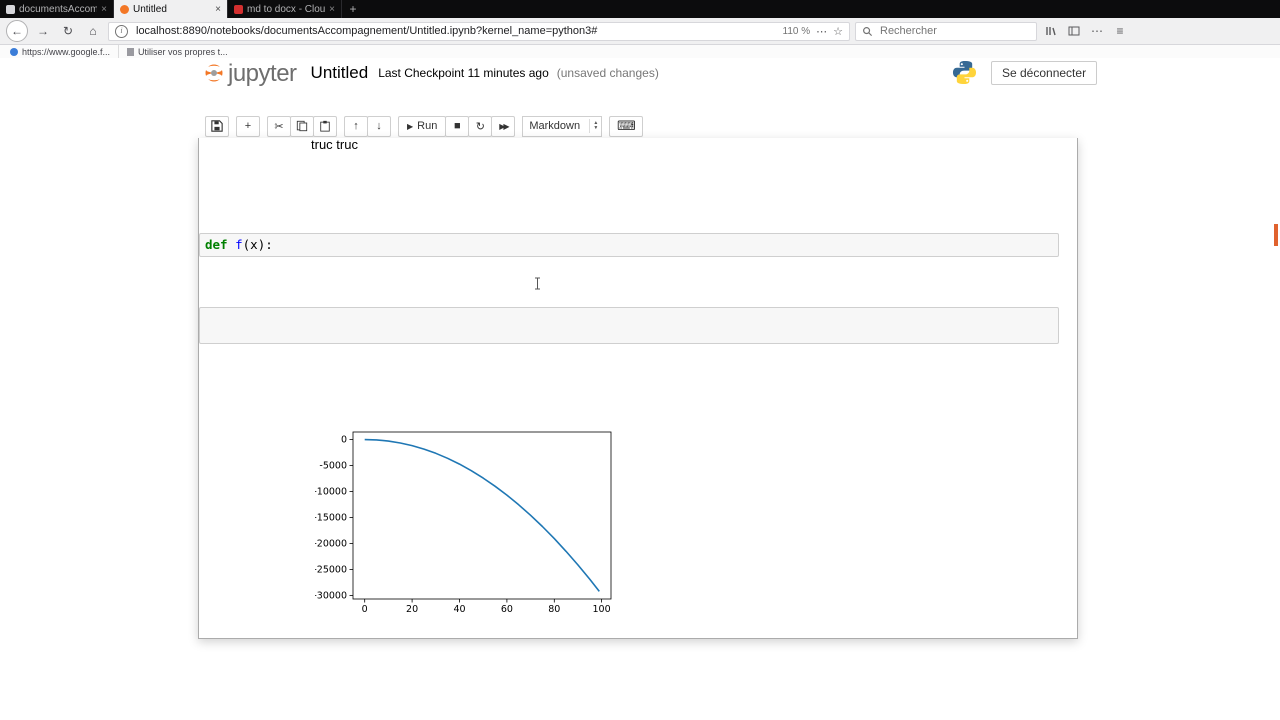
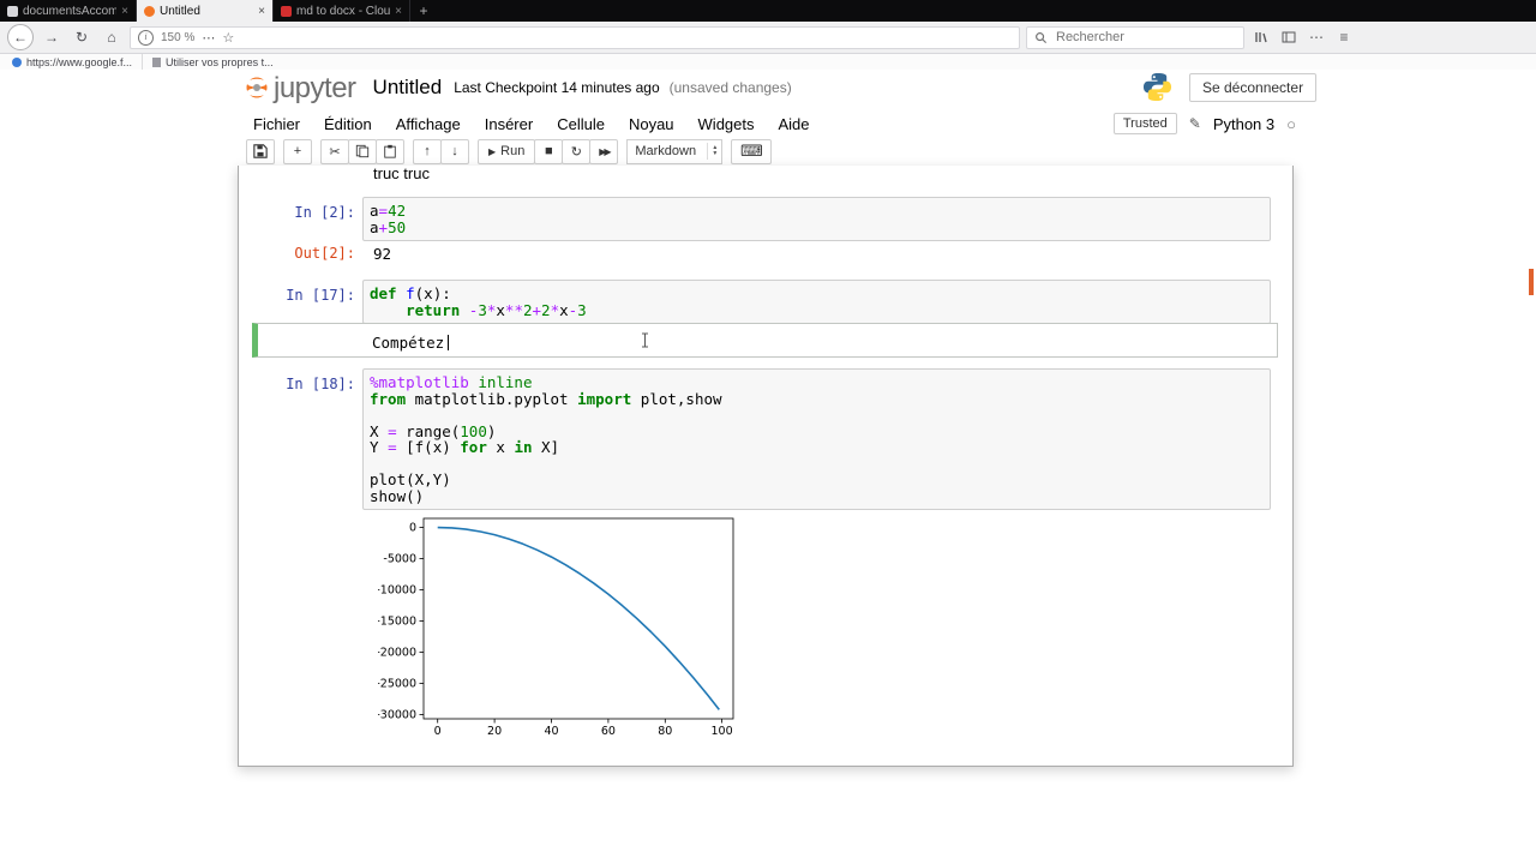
  ×
  Untitled
  ×
  ×
  +
  ←
  →
  ↻
  ⌂
  i
- localhost:8890/notebooks/documentsAccompagnement/Untitled.ipynb?kernel_name=python3#
- 110 %
+ 150 %
  ⋯
  ☆
  Rechercher
  ⋯
  ≡
  https://www.google.f...
  Utiliser vos propres t...
  jupyter
  Untitled
- Last Checkpoint 11 minutes ago
+ Last Checkpoint 14 minutes ago
  (unsaved changes)
  Se déconnecter
+ Fichier
+ Édition
+ Affichage
+ Insérer
+ Cellule
+ Noyau
+ Widgets
+ Aide
+ Trusted
+ ✎
+ Python 3
+ ○
  +
  ✂
  ↑
  ↓
  ▶
  Run
  ■
  ↻
  ▶▶
  Markdown
  ⌨
  truc truc
+ In [2]:
+ a=42
+ a+50
+ Out[2]:
+ 92
+ In [17]:
  def f(x):
+ return -3*x**2+2*x-3
+ Compétez
+ In [18]:
+ %matplotlib inline
+ from matplotlib.pyplot import plot,show
+ X = range(100)
+ Y = [f(x) for x in X]
+ plot(X,Y)
+ show()
  0
  20
  40
  60
  80
  100
  0
  -5000
  -10000
  -15000
  -20000
  -25000
  -30000
